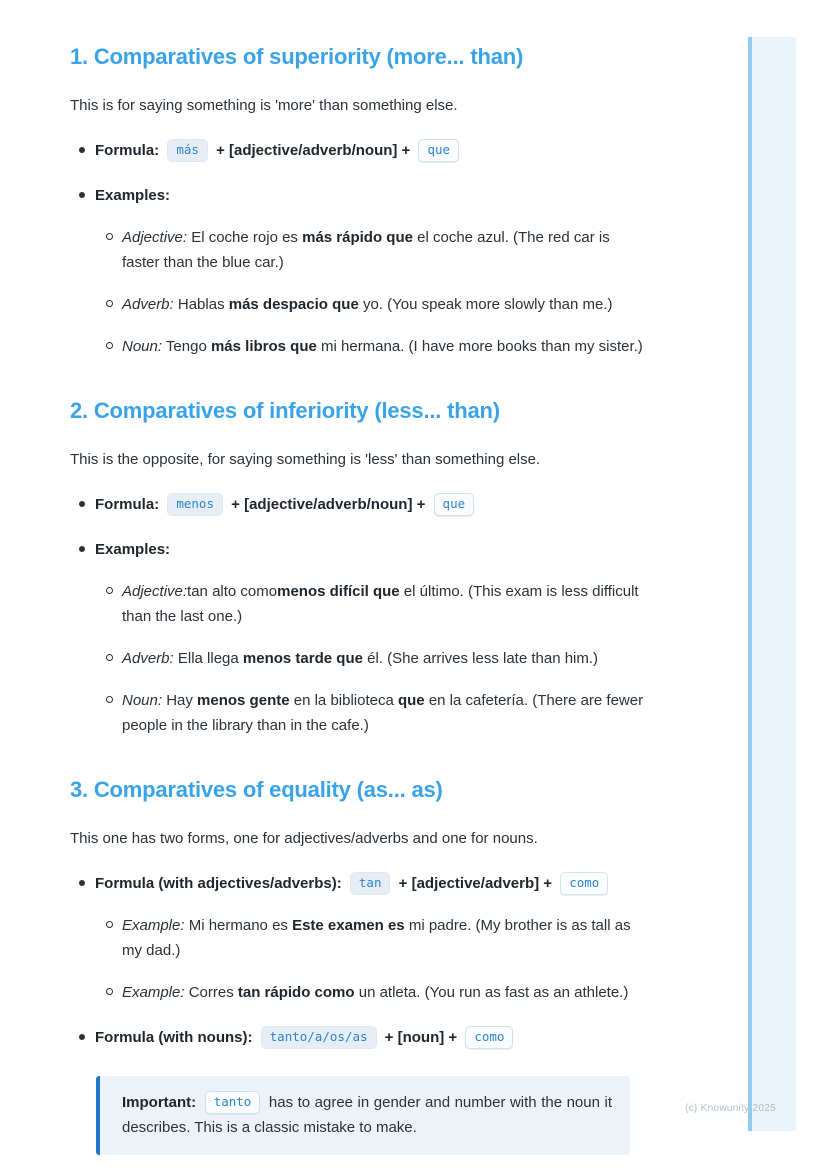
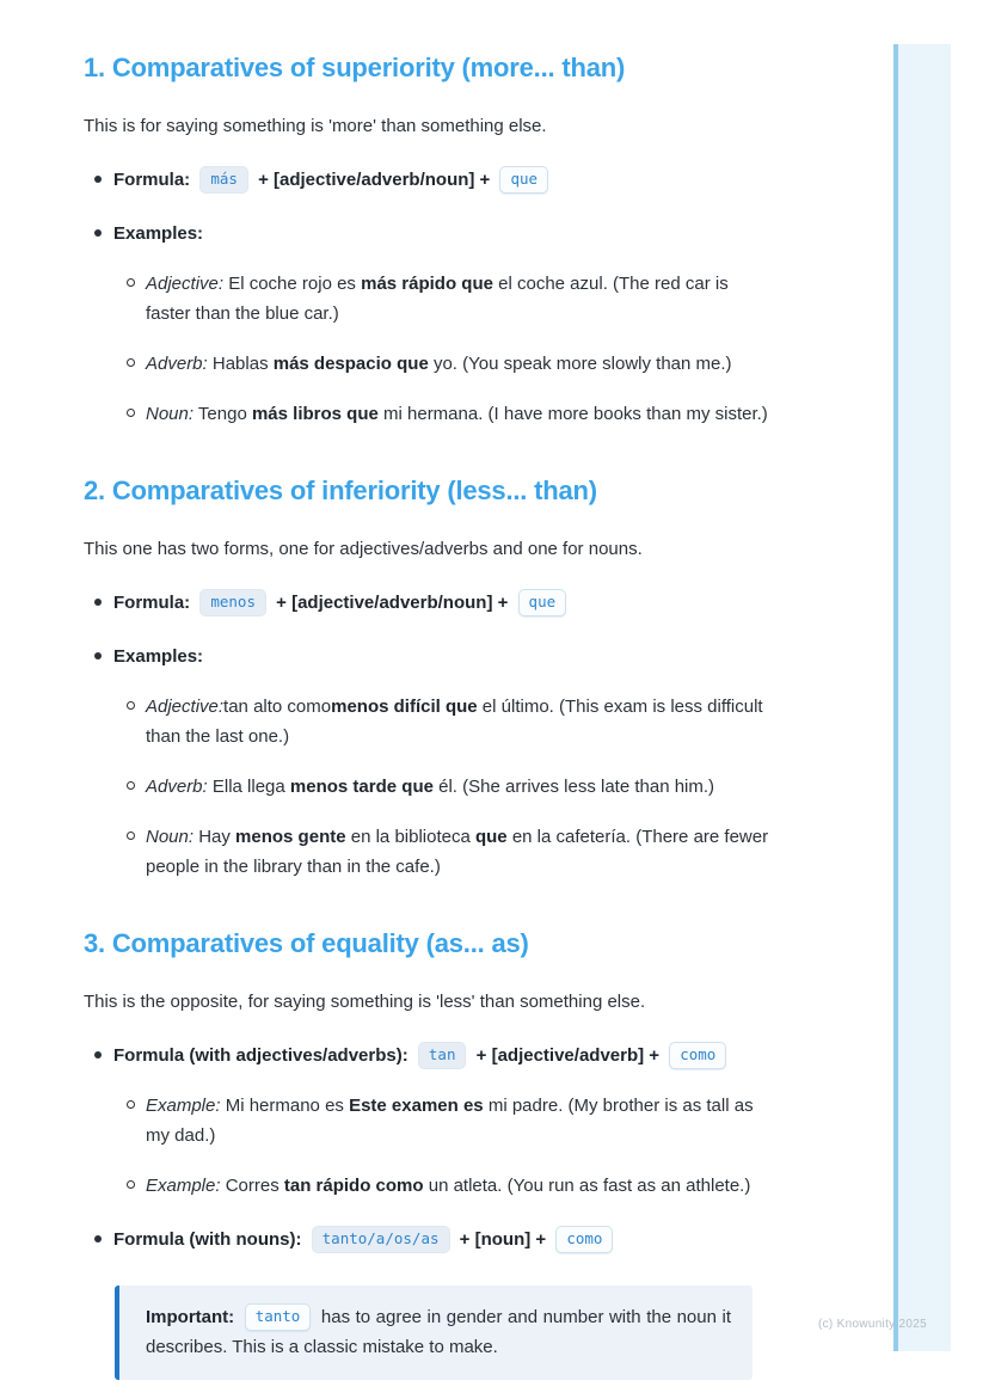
  1. Comparatives of superiority (more... than)
  This is for saying something is 'more' than something else.
  Formula: más + [adjective/adverb/noun] + que
  Examples:
  Adjective: El coche rojo es más rápido que el coche azul. (The red car is faster than the blue car.)
  Adverb: Hablas más despacio que yo. (You speak more slowly than me.)
  Noun: Tengo más libros que mi hermana. (I have more books than my sister.)
  2. Comparatives of inferiority (less... than)
- This is the opposite, for saying something is 'less' than something else.
+ This one has two forms, one for adjectives/adverbs and one for nouns.
  Formula: menos + [adjective/adverb/noun] + que
  Examples:
  Adjective:tan alto comomenos difícil que el último. (This exam is less difficult than the last one.)
  Adverb: Ella llega menos tarde que él. (She arrives less late than him.)
  Noun: Hay menos gente en la biblioteca que en la cafetería. (There are fewer people in the library than in the cafe.)
  3. Comparatives of equality (as... as)
- This one has two forms, one for adjectives/adverbs and one for nouns.
+ This is the opposite, for saying something is 'less' than something else.
  Formula (with adjectives/adverbs): tan + [adjective/adverb] + como
  Example: Mi hermano es Este examen es mi padre. (My brother is as tall as my dad.)
  Example: Corres tan rápido como un atleta. (You run as fast as an athlete.)
  Formula (with nouns): tanto/a/os/as + [noun] + como
  Important: tanto has to agree in gender and number with the noun it describes. This is a classic mistake to make.
  (c) Knowunity 2025
